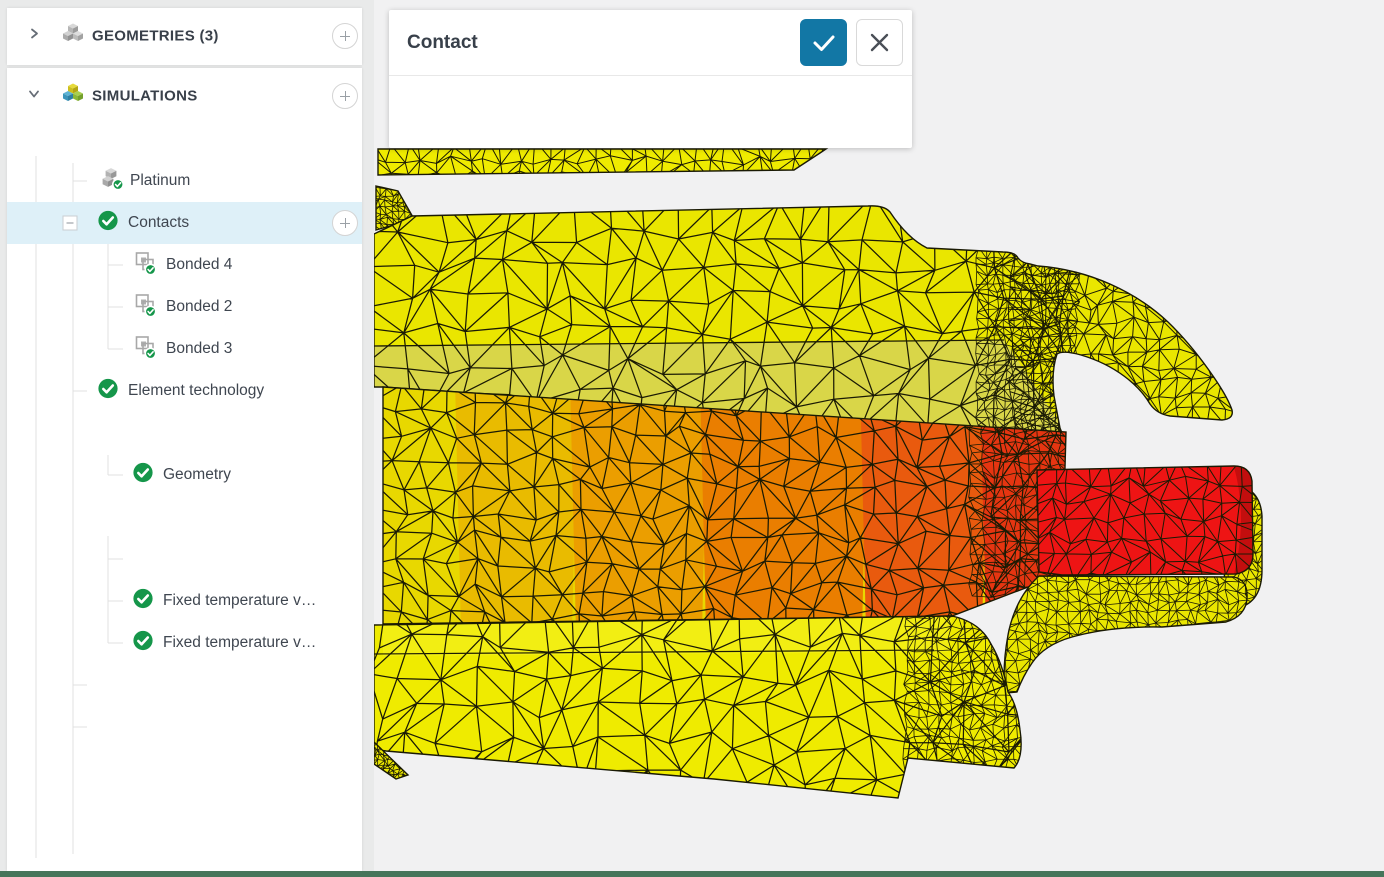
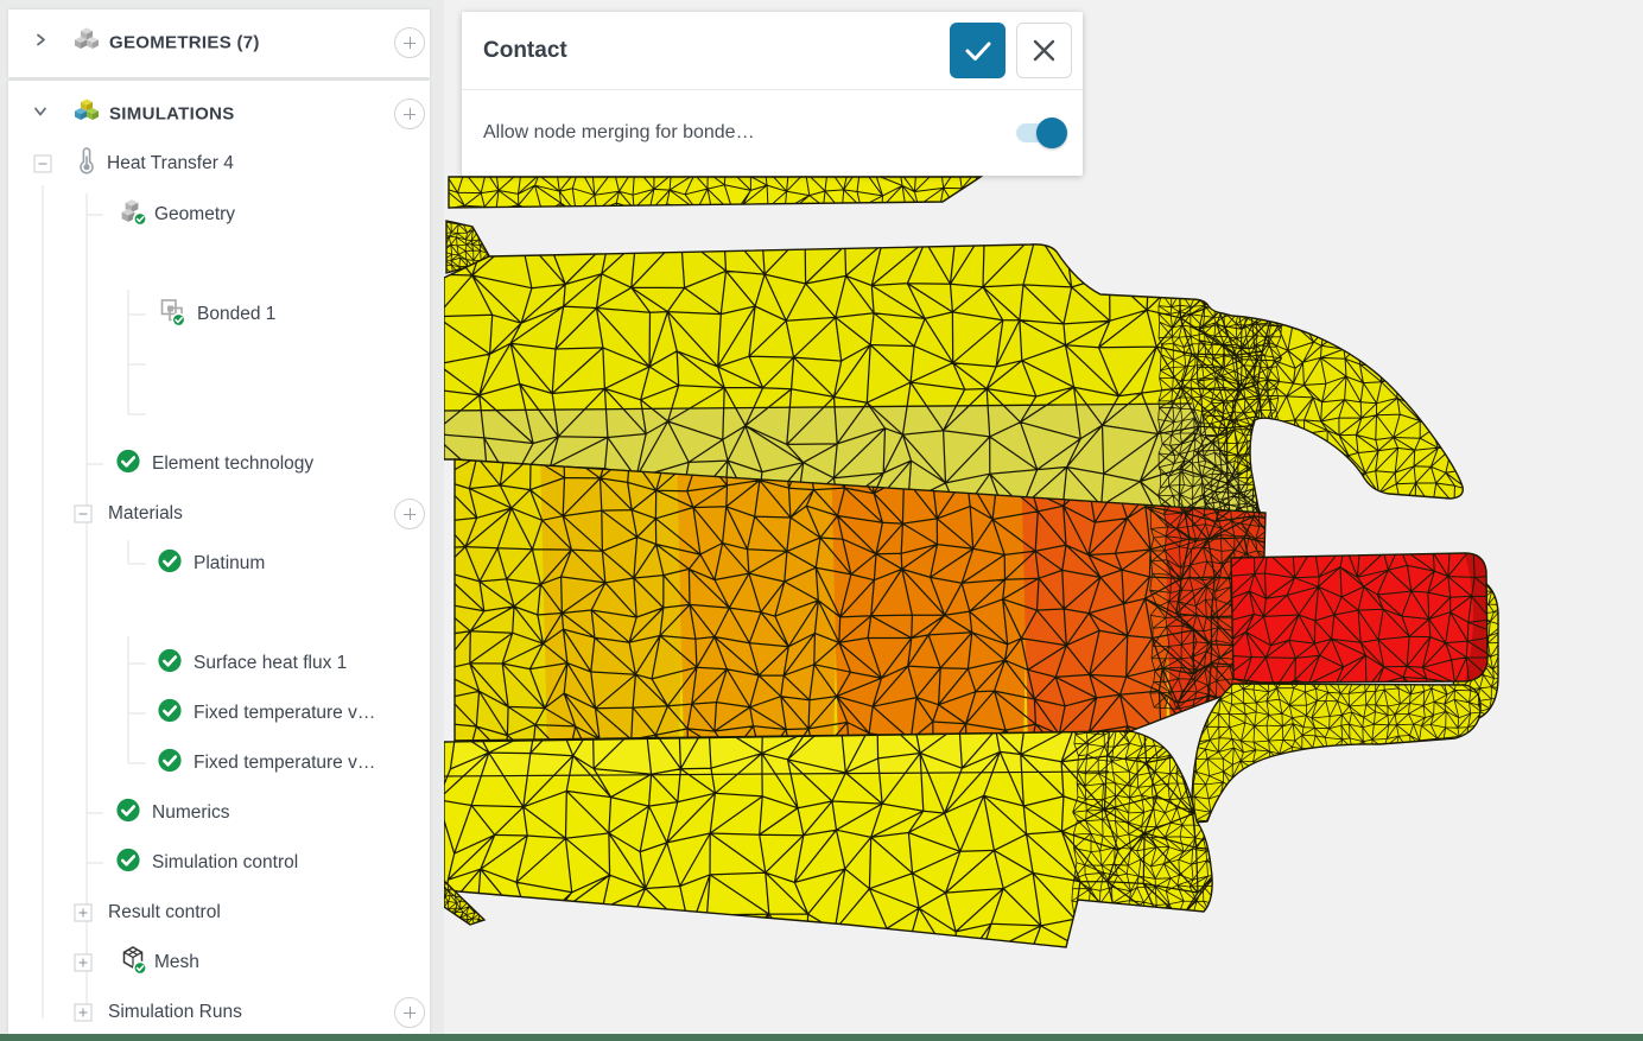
- GEOMETRIES (3)
+ GEOMETRIES (7)
  SIMULATIONS
+ Heat Transfer 4
- Platinum
+ Geometry
- Contacts
- Bonded 4
+ Bonded 1
- Bonded 2
- Bonded 3
  Element technology
+ Materials
- Geometry
+ Platinum
+ Surface heat flux 1
  Fixed temperature v…
  Fixed temperature v…
+ Numerics
+ Simulation control
+ Result control
+ Mesh
+ Simulation Runs
  Contact
+ Allow node merging for bonde…
